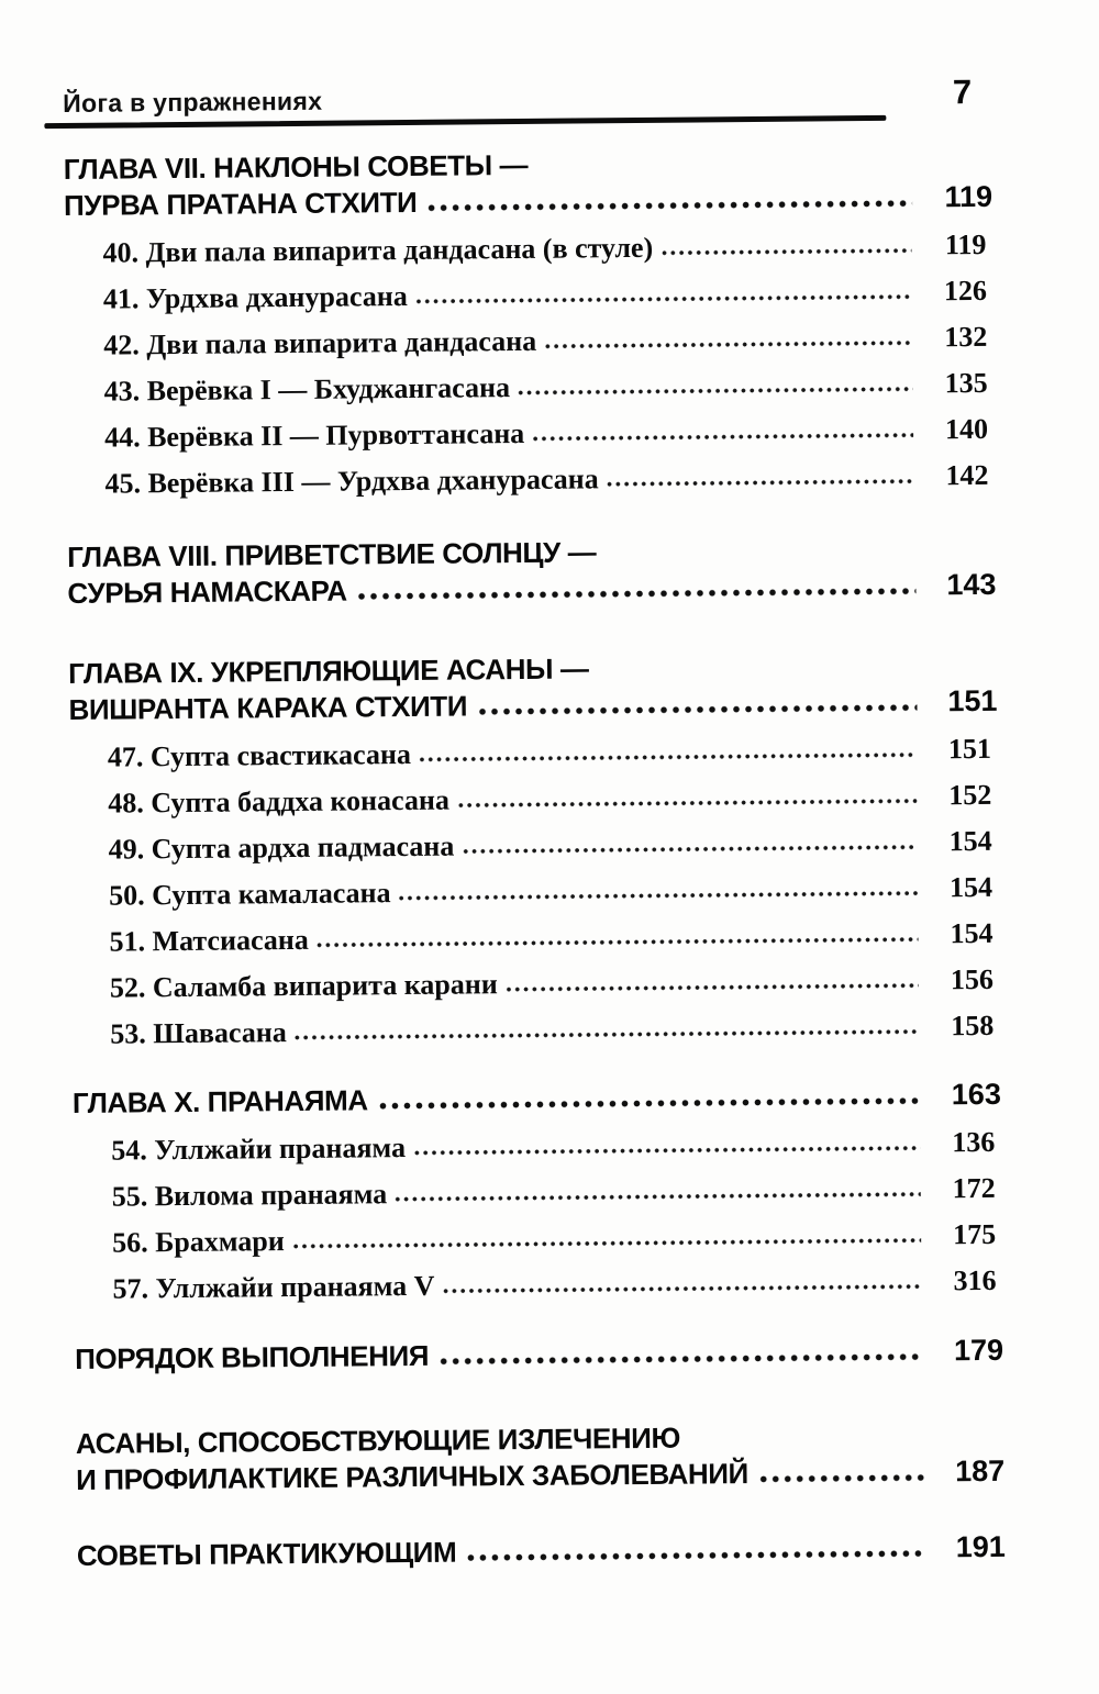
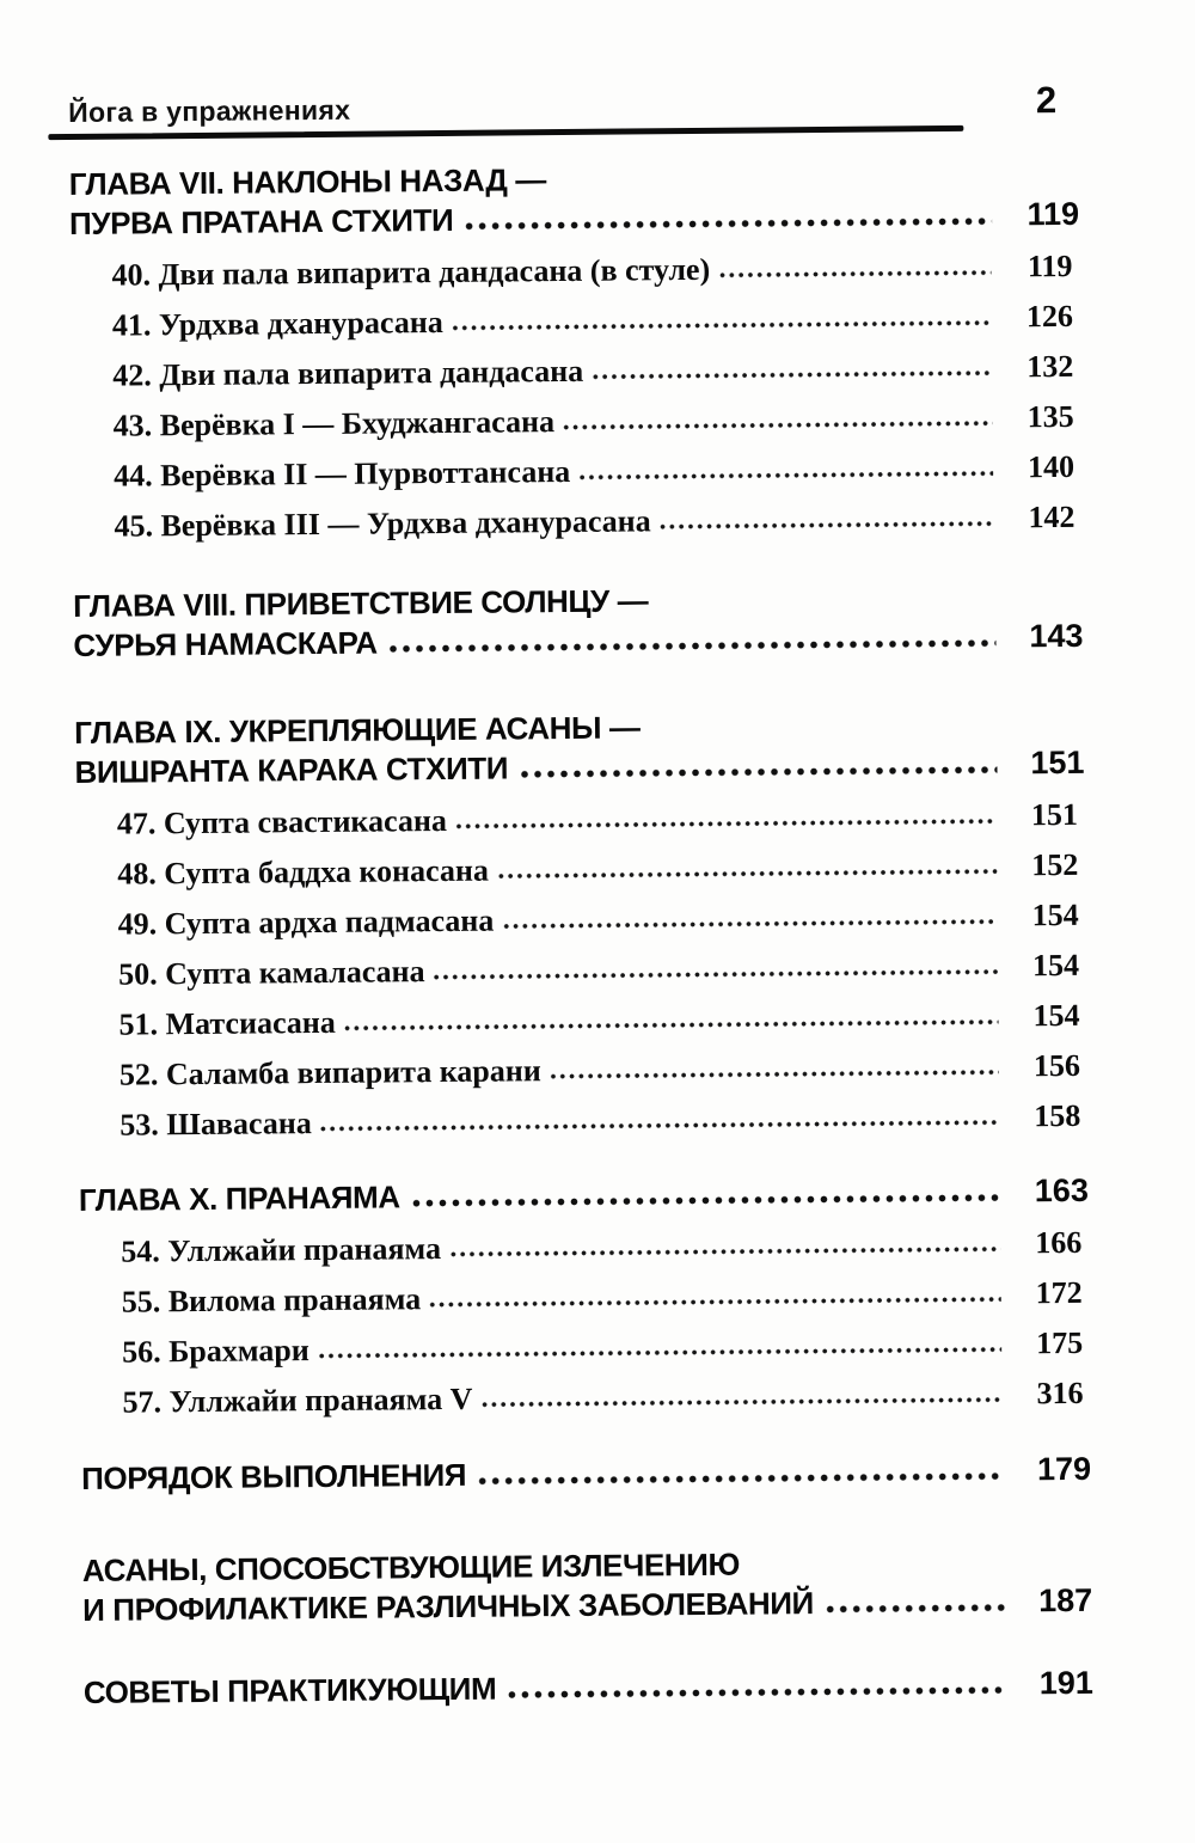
  Йога в упражнениях
- 7
+ 2
- ГЛАВА VII. НАКЛОНЫ СОВЕТЫ —
+ ГЛАВА VII. НАКЛОНЫ НАЗАД —
  ПУРВА ПРАТАНА СТХИТИ
  119
  40. Дви пала випарита дандасана (в стуле)
  119
  41. Урдхва дханурасана
  126
  42. Дви пала випарита дандасана
  132
  43. Верёвка I — Бхуджангасана
  135
  44. Верёвка II — Пурвоттансана
  140
  45. Верёвка III — Урдхва дханурасана
  142
  ГЛАВА VIII. ПРИВЕТСТВИЕ СОЛНЦУ —
  СУРЬЯ НАМАСКАРА
  143
  ГЛАВА IX. УКРЕПЛЯЮЩИЕ АСАНЫ —
  ВИШРАНТА КАРАКА СТХИТИ
  151
  47. Супта свастикасана
  151
  48. Супта баддха конасана
  152
  49. Супта ардха падмасана
  154
  50. Супта камаласана
  154
  51. Матсиасана
  154
  52. Саламба випарита карани
  156
  53. Шавасана
  158
  ГЛАВА X. ПРАНАЯМА
  163
  54. Уллжайи пранаяма
- 136
+ 166
  55. Вилома пранаяма
  172
  56. Брахмари
  175
  57. Уллжайи пранаяма V
  316
  ПОРЯДОК ВЫПОЛНЕНИЯ
  179
  АСАНЫ, СПОСОБСТВУЮЩИЕ ИЗЛЕЧЕНИЮ
  И ПРОФИЛАКТИКЕ РАЗЛИЧНЫХ ЗАБОЛЕВАНИЙ
  187
  СОВЕТЫ ПРАКТИКУЮЩИМ
  191
